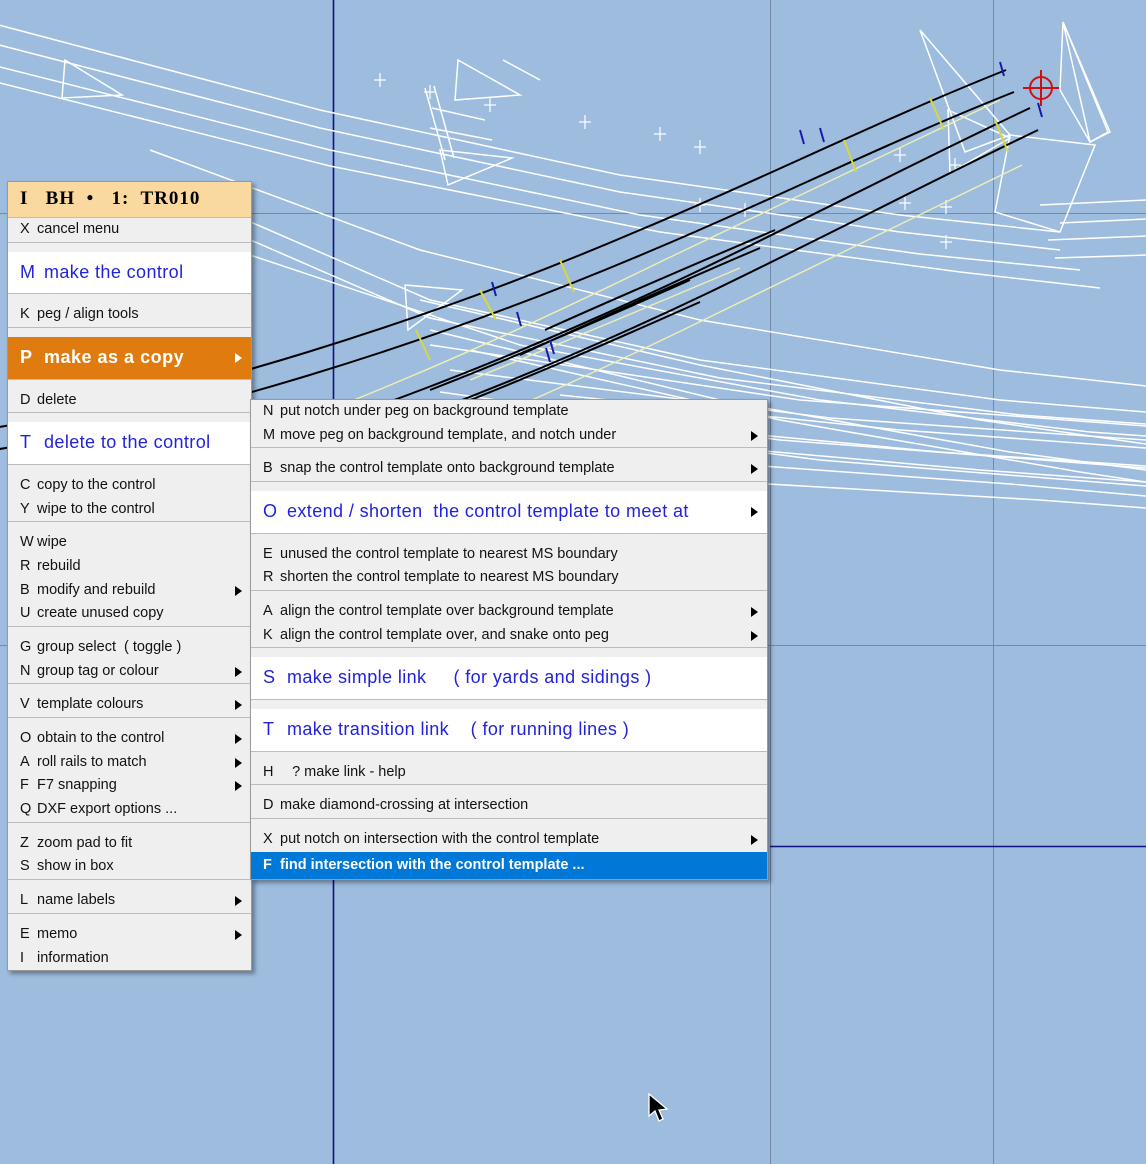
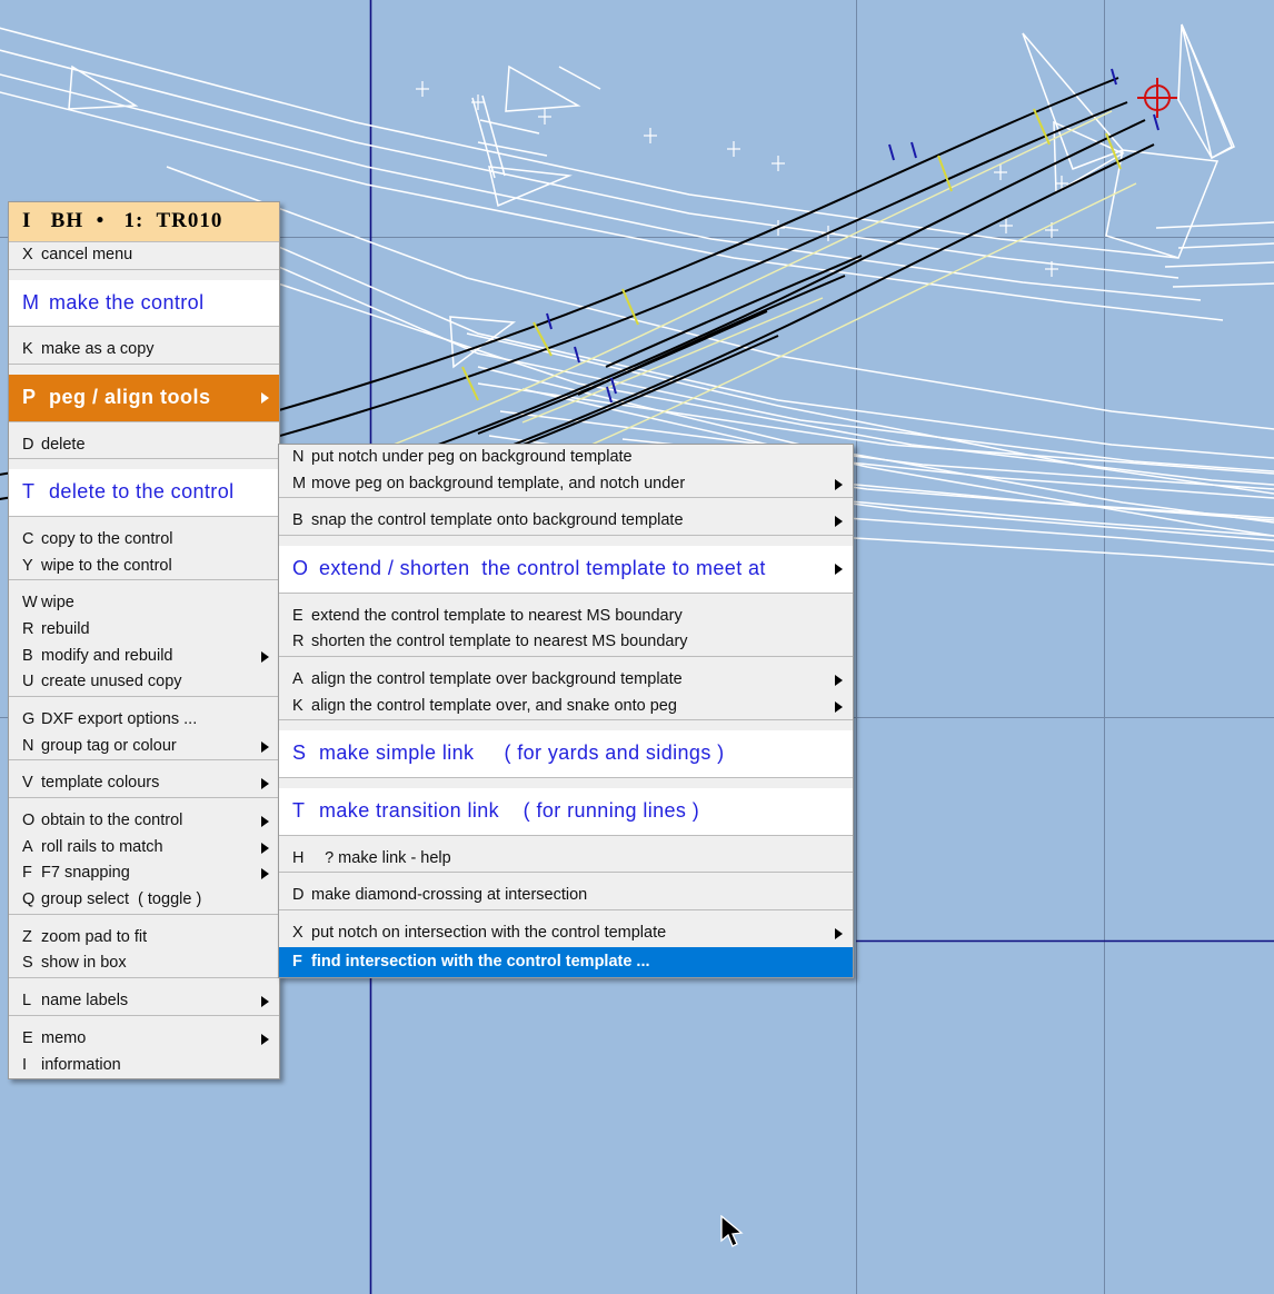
  I BH • 1: TR010
  X
  cancel menu
  M
  make the control
  K
- peg / align tools
+ make as a copy
  P
- make as a copy
+ peg / align tools
  D
  delete
  T
  delete to the control
  C
  copy to the control
  Y
  wipe to the control
  W
  wipe
  R
  rebuild
  B
  modify and rebuild
  U
  create unused copy
  G
- group select ( toggle )
+ DXF export options ...
  N
  group tag or colour
  V
  template colours
  O
  obtain to the control
  A
  roll rails to match
  F
  F7 snapping
  Q
- DXF export options ...
+ group select ( toggle )
  Z
  zoom pad to fit
  S
  show in box
  L
  name labels
  E
  memo
  I
  information
  N
  put notch under peg on background template
  M
  move peg on background template, and notch under
  B
  snap the control template onto background template
  O
  extend / shorten the control template to meet at
  E
- unused the control template to nearest MS boundary
+ extend the control template to nearest MS boundary
  R
  shorten the control template to nearest MS boundary
  A
  align the control template over background template
  K
  align the control template over, and snake onto peg
  S
  make simple link ( for yards and sidings )
  T
  make transition link ( for running lines )
  H
  ? make link - help
  D
  make diamond-crossing at intersection
  X
  put notch on intersection with the control template
  F
  find intersection with the control template ...
